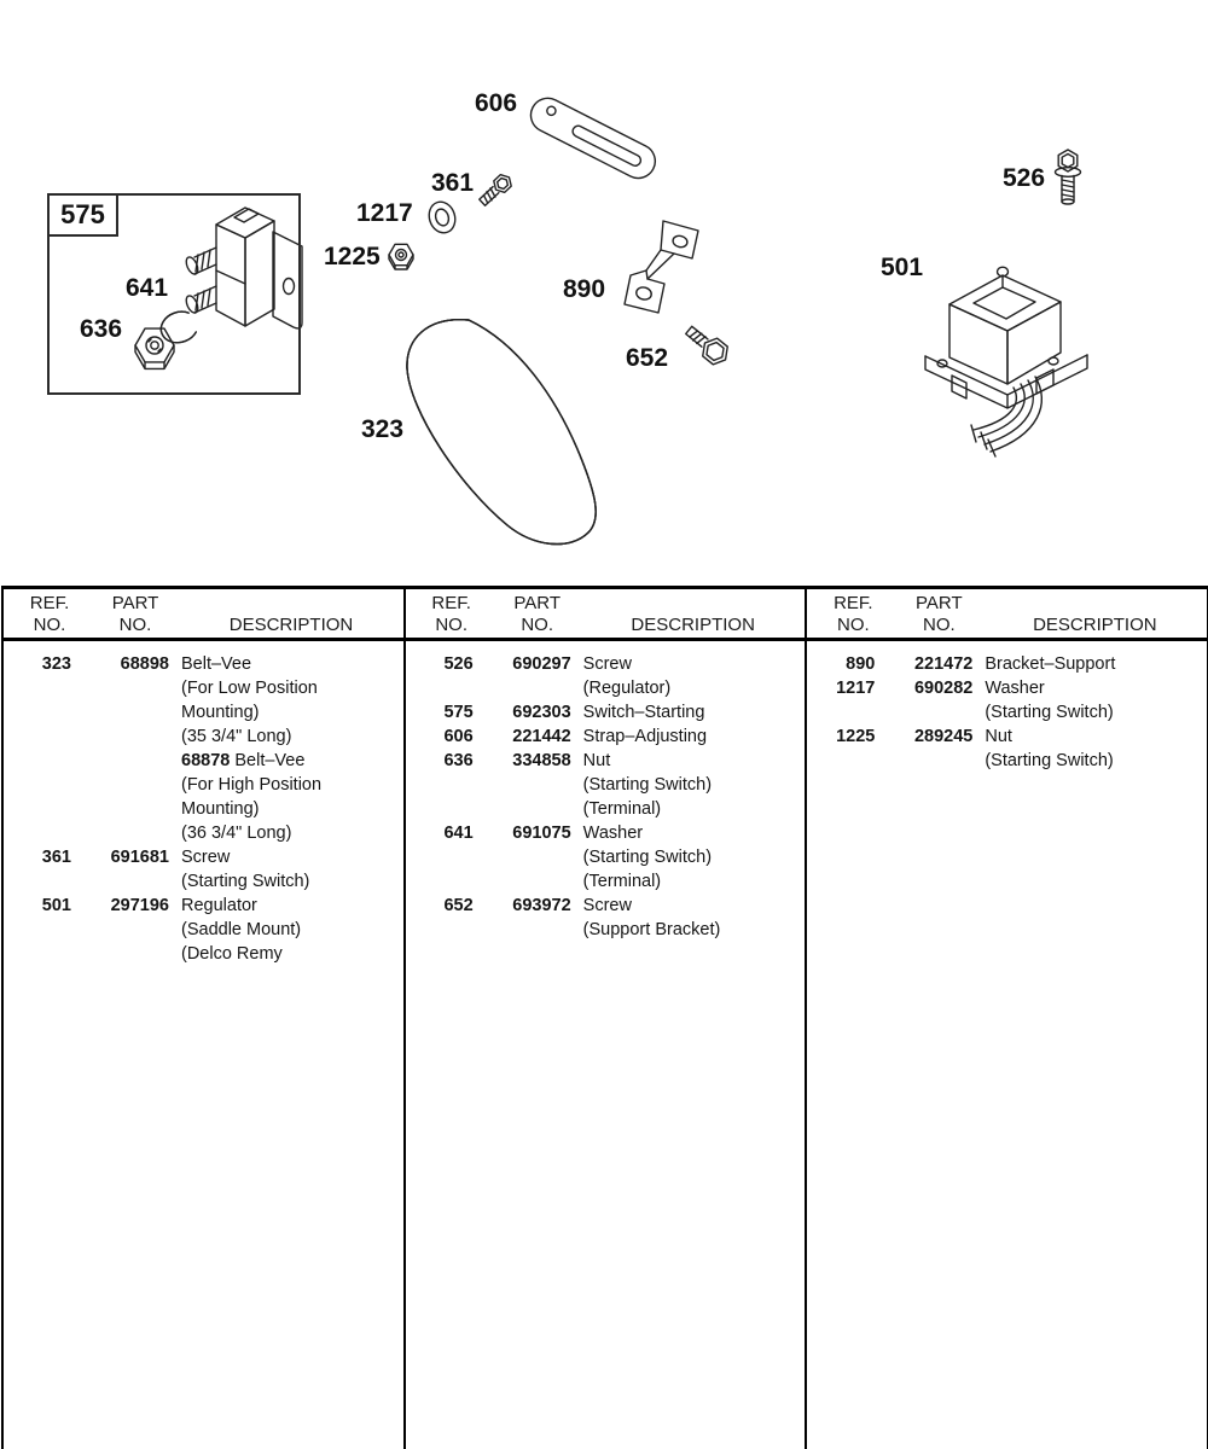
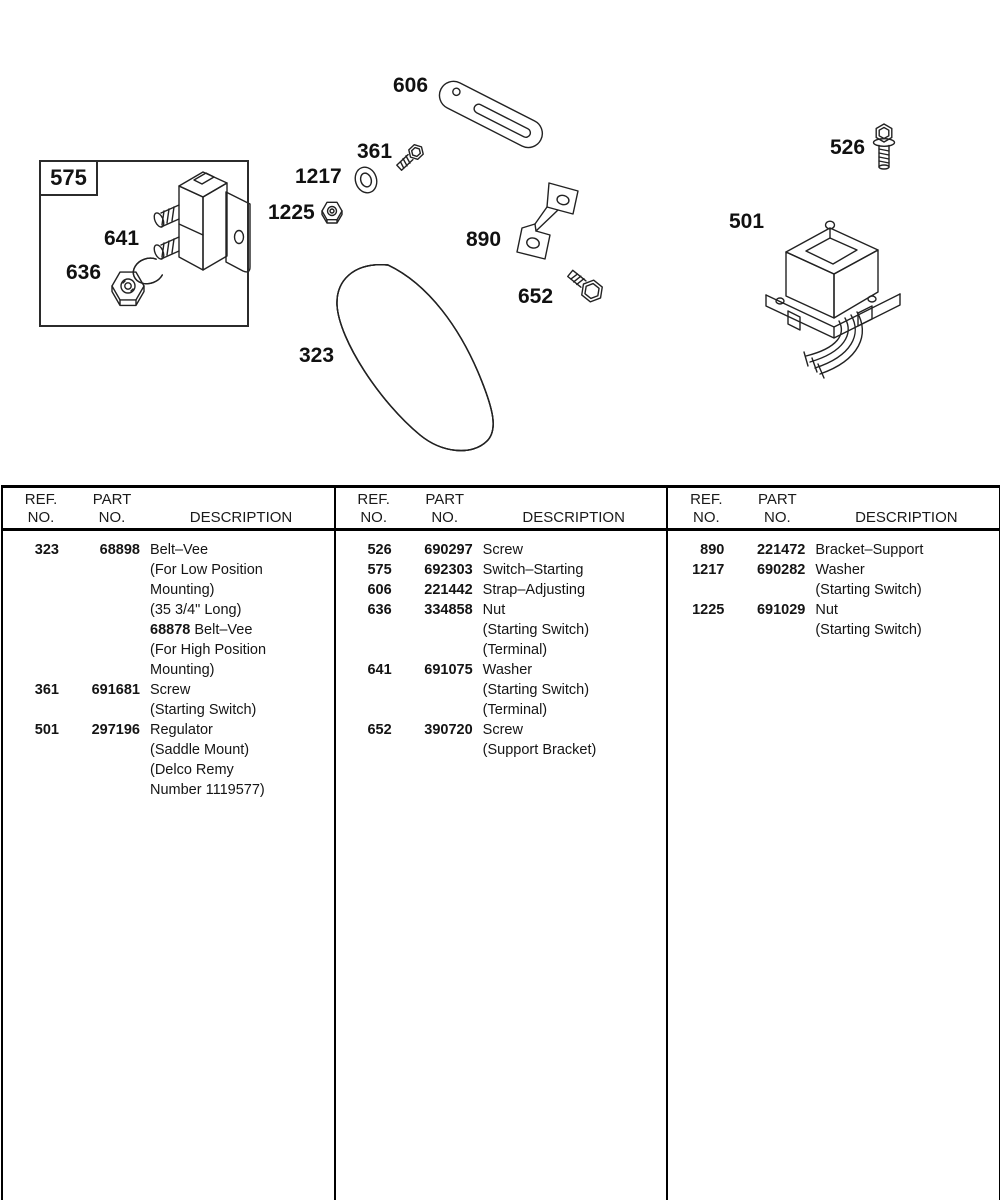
  575
  606
  361
  1217
  1225
  641
  636
  890
  652
  323
  526
  501
  REF.
  NO.
  PART
  NO.
  DESCRIPTION
  323
  68898
  Belt–Vee
  (For Low Position
  Mounting)
  (35 3/4" Long)
  68878 Belt–Vee
  (For High Position
  Mounting)
- (36 3/4" Long)
  361
  691681
  Screw
  (Starting Switch)
  501
  297196
  Regulator
  (Saddle Mount)
  (Delco Remy
+ Number 1119577)
  REF.
  NO.
  PART
  NO.
  DESCRIPTION
  526
  690297
  Screw
- (Regulator)
  575
  692303
  Switch–Starting
  606
  221442
  Strap–Adjusting
  636
  334858
  Nut
  (Starting Switch)
  (Terminal)
  641
  691075
  Washer
  (Starting Switch)
  (Terminal)
  652
- 693972
+ 390720
  Screw
  (Support Bracket)
  REF.
  NO.
  PART
  NO.
  DESCRIPTION
  890
  221472
  Bracket–Support
  1217
  690282
  Washer
  (Starting Switch)
  1225
- 289245
+ 691029
  Nut
  (Starting Switch)
